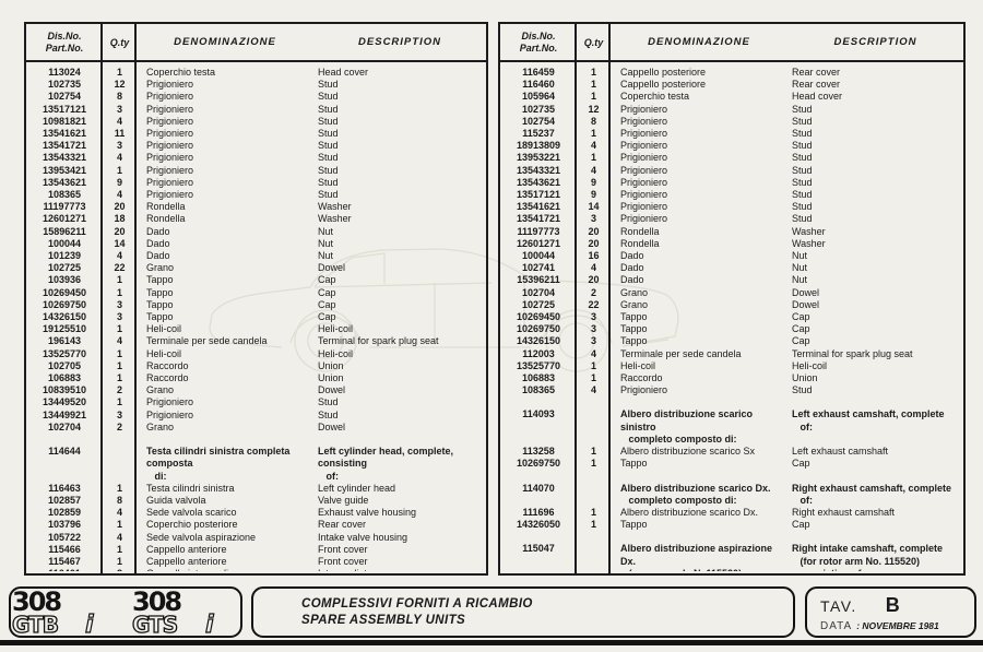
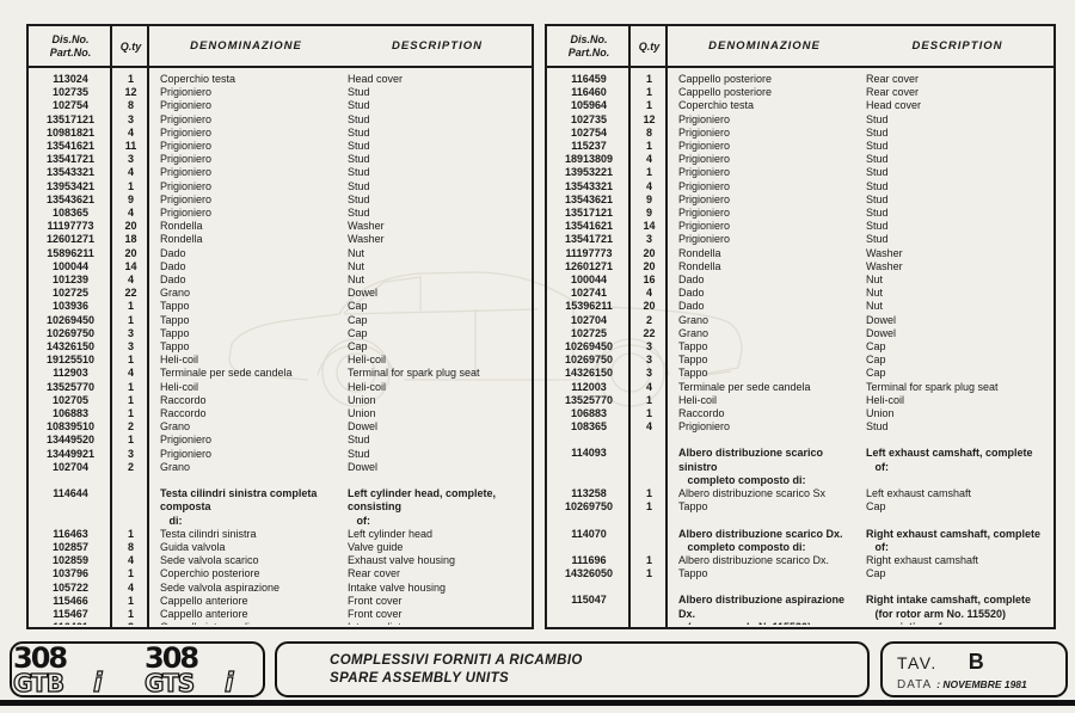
  Dis.No.
  Part.No.
  Q.ty
  DENOMINAZIONE
  DESCRIPTION
  113024
  1
  Coperchio testa
  Head cover
  102735
  12
  Prigioniero
  Stud
  102754
  8
  Prigioniero
  Stud
  13517121
  3
  Prigioniero
  Stud
  10981821
  4
  Prigioniero
  Stud
  13541621
  11
  Prigioniero
  Stud
  13541721
  3
  Prigioniero
  Stud
  13543321
  4
  Prigioniero
  Stud
  13953421
  1
  Prigioniero
  Stud
  13543621
  9
  Prigioniero
  Stud
  108365
  4
  Prigioniero
  Stud
  11197773
  20
  Rondella
  Washer
  12601271
  18
  Rondella
  Washer
  15896211
  20
  Dado
  Nut
  100044
  14
  Dado
  Nut
  101239
  4
  Dado
  Nut
  102725
  22
  Grano
  Dowel
  103936
  1
  Tappo
  Cap
  10269450
  1
  Tappo
  Cap
  10269750
  3
  Tappo
  Cap
  14326150
  3
  Tappo
  Cap
  19125510
  1
  Heli-coil
  Heli-coil
- 196143
+ 112903
  4
  Terminale per sede candela
  Terminal for spark plug seat
  13525770
  1
  Heli-coil
  Heli-coil
  102705
  1
  Raccordo
  Union
  106883
  1
  Raccordo
  Union
  10839510
  2
  Grano
  Dowel
  13449520
  1
  Prigioniero
  Stud
  13449921
  3
  Prigioniero
  Stud
  102704
  2
  Grano
  Dowel
  114644
  Testa cilindri sinistra completa composta
  di:
  Left cylinder head, complete, consisting
  of:
  116463
  1
  Testa cilindri sinistra
  Left cylinder head
  102857
  8
  Guida valvola
  Valve guide
  102859
  4
  Sede valvola scarico
  Exhaust valve housing
  103796
  1
  Coperchio posteriore
  Rear cover
  105722
  4
  Sede valvola aspirazione
  Intake valve housing
  115466
  1
  Cappello anteriore
  Front cover
  115467
  1
  Cappello anteriore
  Front cover
  Dis.No.
  Part.No.
  Q.ty
  DENOMINAZIONE
  DESCRIPTION
  116459
  1
  Cappello posteriore
  Rear cover
  116460
  1
  Cappello posteriore
  Rear cover
  105964
  1
  Coperchio testa
  Head cover
  102735
  12
  Prigioniero
  Stud
  102754
  8
  Prigioniero
  Stud
  115237
  1
  Prigioniero
  Stud
  18913809
  4
  Prigioniero
  Stud
  13953221
  1
  Prigioniero
  Stud
  13543321
  4
  Prigioniero
  Stud
  13543621
  9
  Prigioniero
  Stud
  13517121
  9
  Prigioniero
  Stud
  13541621
  14
  Prigioniero
  Stud
  13541721
  3
  Prigioniero
  Stud
  11197773
  20
  Rondella
  Washer
  12601271
  20
  Rondella
  Washer
  100044
  16
  Dado
  Nut
  102741
  4
  Dado
  Nut
  15396211
  20
  Dado
  Nut
  102704
  2
  Grano
  Dowel
  102725
  22
  Grano
  Dowel
  10269450
  3
  Tappo
  Cap
  10269750
  3
  Tappo
  Cap
  14326150
  3
  Tappo
  Cap
  112003
  4
  Terminale per sede candela
  Terminal for spark plug seat
  13525770
  1
  Heli-coil
  Heli-coil
  106883
  1
  Raccordo
  Union
  108365
  4
  Prigioniero
  Stud
  114093
  Albero distribuzione scarico sinistro
  completo composto di:
  Left exhaust camshaft, complete
  of:
  113258
  1
  Albero distribuzione scarico Sx
  Left exhaust camshaft
  10269750
  1
  Tappo
  Cap
  114070
  Albero distribuzione scarico Dx.
  completo composto di:
  Right exhaust camshaft, complete
  of:
  111696
  1
  Albero distribuzione scarico Dx.
  Right exhaust camshaft
  14326050
  1
  Tappo
  Cap
  115047
  Albero distribuzione aspirazione Dx.
  Right intake camshaft, complete
  (for rotor arm No. 115520)
  308
  GTB
  i
  308
  GTS
  i
  COMPLESSIVI FORNITI A RICAMBIO
  SPARE ASSEMBLY UNITS
  TAV.
  B
  DATA
  : NOVEMBRE 1981
